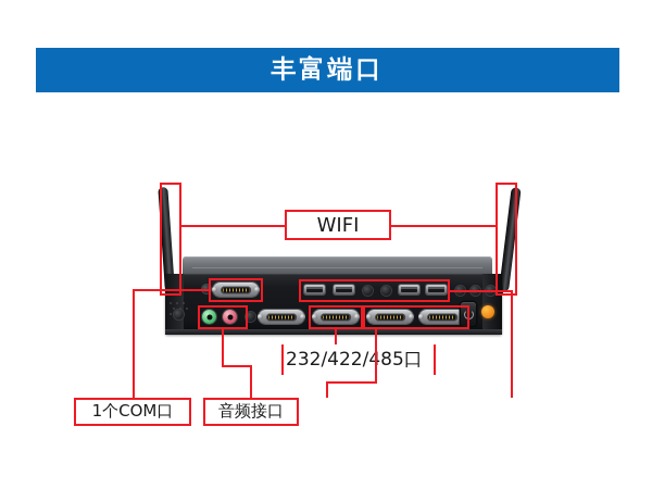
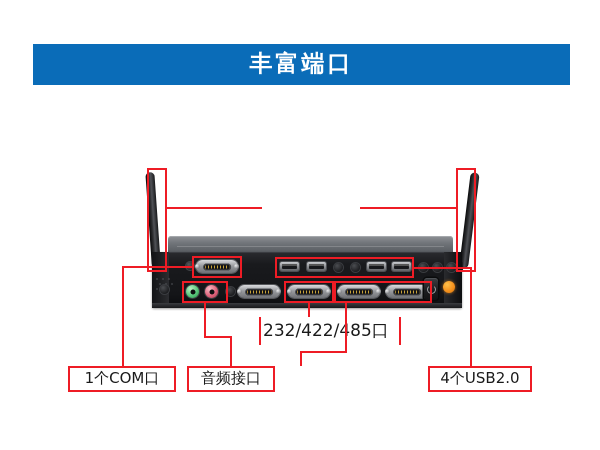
  丰富端口
- WIFI
  1个COM口
  音频接口
  232/422/85口
+ 4个USB2.0
